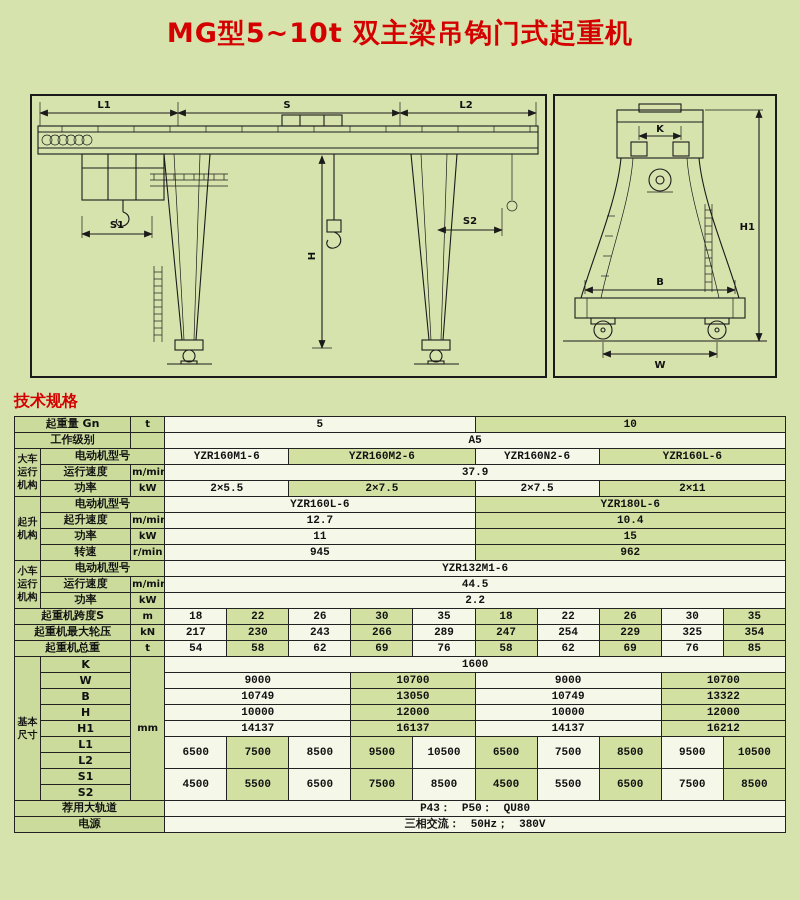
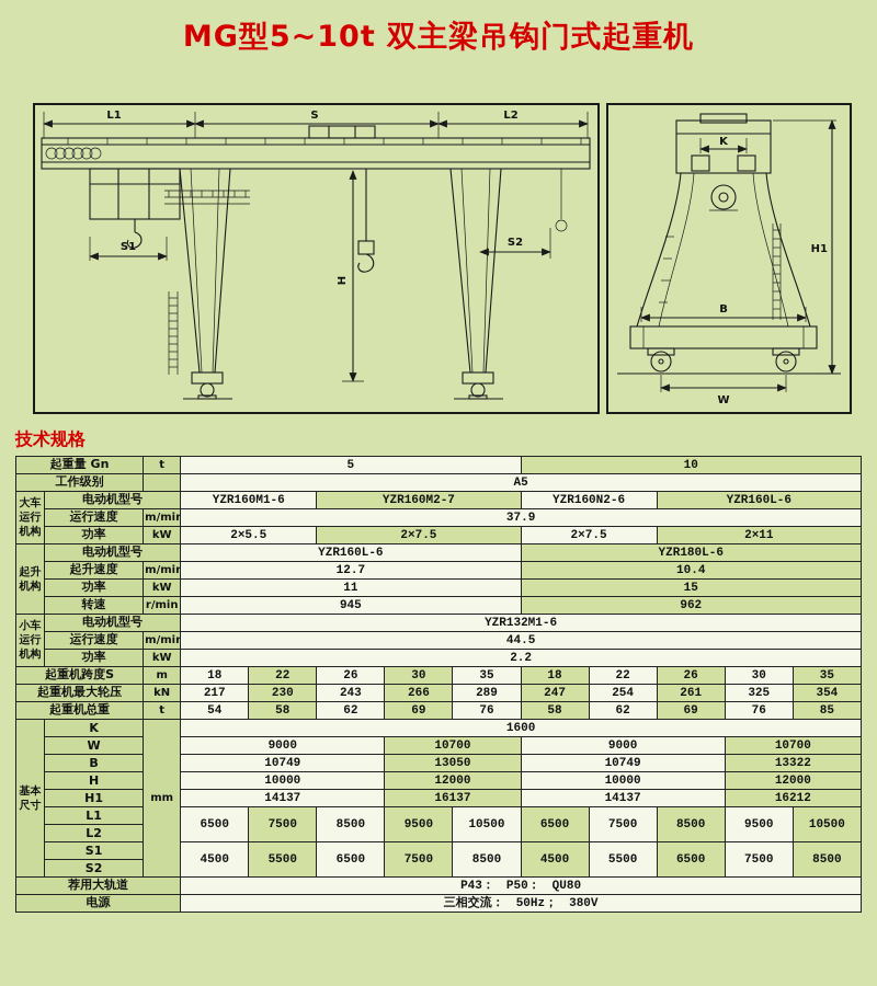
  MG型5~10t 双主梁吊钩门式起重机
  L1
  S
  L2
  S1
  S2
  K
  B
  W
  H1
  技术规格
  起重量 Gn	t	5	10
  工作级别		A5
- 大车运行机构	电动机型号	YZR160M1-6	YZR160M2-6	YZR160N2-6	YZR160L-6
+ 大车运行机构	电动机型号	YZR160M1-6	YZR160M2-7	YZR160N2-6	YZR160L-6
  运行速度	m/min	37.9
  功率	kW	2×5.5	2×7.5	2×7.5	2×11
  起升机构	电动机型号	YZR160L-6	YZR180L-6
  起升速度	m/min	12.7	10.4
  功率	kW	11	15
  转速	r/min	945	962
  小车运行机构	电动机型号	YZR132M1-6
  运行速度	m/min	44.5
  功率	kW	2.2
  起重机跨度S	m	18	22	26	30	35	18	22	26	30	35
- 起重机最大轮压	kN	217	230	243	266	289	247	254	229	325	354
+ 起重机最大轮压	kN	217	230	243	266	289	247	254	261	325	354
  起重机总重	t	54	58	62	69	76	58	62	69	76	85
  基本尺寸	K	mm	1600
  W	9000	10700	9000	10700
  B	10749	13050	10749	13322
  H	10000	12000	10000	12000
  H1	14137	16137	14137	16212
  L1	6500	7500	8500	9500	10500	6500	7500	8500	9500	10500
  L2
  S1	4500	5500	6500	7500	8500	4500	5500	6500	7500	8500
  S2
  荐用大轨道	P43： P50： QU80
  电源	三相交流： 50Hz； 380V
